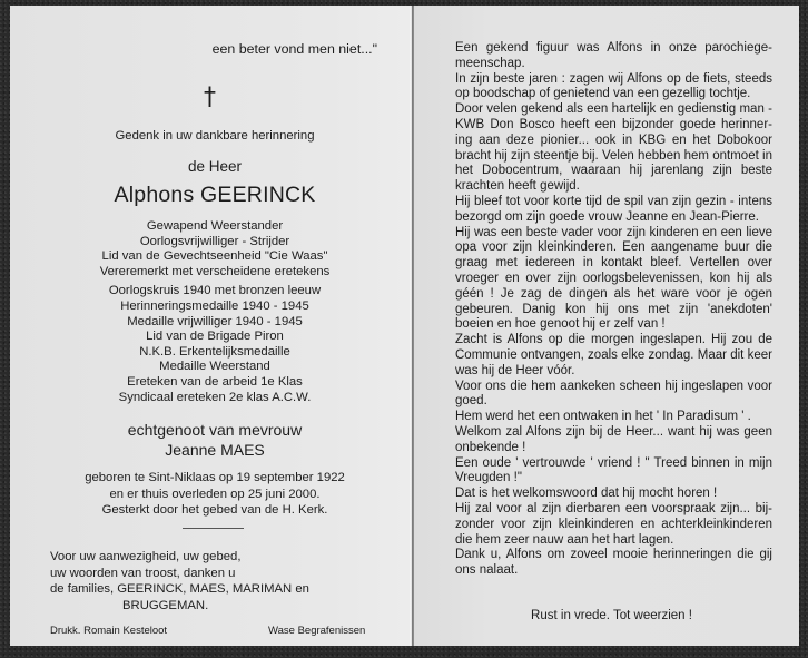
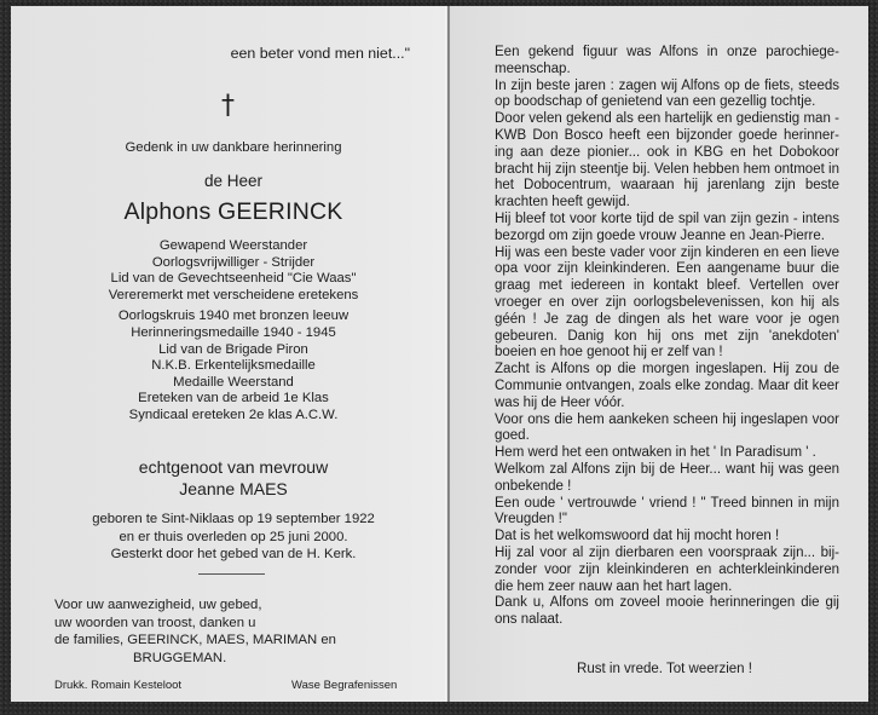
  een beter vond men niet..."
  †
  Gedenk in uw dankbare herinnering
  de Heer
  Alphons GEERINCK
  Gewapend Weerstander
  Oorlogsvrijwilliger - Strijder
  Lid van de Gevechtseenheid "Cie Waas"
  Vereremerkt met verscheidene eretekens
  Oorlogskruis 1940 met bronzen leeuw
  Herinneringsmedaille 1940 - 1945
- Medaille vrijwilliger 1940 - 1945
  Lid van de Brigade Piron
  N.K.B. Erkentelijksmedaille
  Medaille Weerstand
  Ereteken van de arbeid 1e Klas
  Syndicaal ereteken 2e klas A.C.W.
  echtgenoot van mevrouw
  Jeanne MAES
  geboren te Sint-Niklaas op 19 september 1922
  en er thuis overleden op 25 juni 2000.
  Gesterkt door het gebed van de H. Kerk.
  Voor uw aanwezigheid, uw gebed,
  uw woorden van troost, danken u
  de families, GEERINCK, MAES, MARIMAN en
  BRUGGEMAN.
  Drukk. Romain Kesteloot
  Wase Begrafenissen
  Een gekend figuur was Alfons in onze parochiege-meenschap.
  In zijn beste jaren : zagen wij Alfons op de fiets, steeds op boodschap of genietend van een gezellig tochtje.
  Door velen gekend als een hartelijk en gedienstig man - KWB Don Bosco heeft een bijzonder goede herinner-ing aan deze pionier... ook in KBG en het Dobokoor bracht hij zijn steentje bij. Velen hebben hem ontmoet in het Dobocentrum, waaraan hij jarenlang zijn beste krachten heeft gewijd.
  Hij bleef tot voor korte tijd de spil van zijn gezin - intens bezorgd om zijn goede vrouw Jeanne en Jean-Pierre.
  Hij was een beste vader voor zijn kinderen en een lieve opa voor zijn kleinkinderen. Een aangename buur die graag met iedereen in kontakt bleef. Vertellen over vroeger en over zijn oorlogsbelevenissen, kon hij als géén ! Je zag de dingen als het ware voor je ogen gebeuren. Danig kon hij ons met zijn 'anekdoten' boeien en hoe genoot hij er zelf van !
  Zacht is Alfons op die morgen ingeslapen. Hij zou de Communie ontvangen, zoals elke zondag. Maar dit keer was hij de Heer vóór.
  Voor ons die hem aankeken scheen hij ingeslapen voor goed.
  Hem werd het een ontwaken in het ' In Paradisum ' .
  Welkom zal Alfons zijn bij de Heer... want hij was geen onbekende !
  Een oude ' vertrouwde ' vriend ! " Treed binnen in mijn Vreugden !"
  Dat is het welkomswoord dat hij mocht horen !
  Hij zal voor al zijn dierbaren een voorspraak zijn... bij-zonder voor zijn kleinkinderen en achterkleinkinderen die hem zeer nauw aan het hart lagen.
  Dank u, Alfons om zoveel mooie herinneringen die gij ons nalaat.
  Rust in vrede. Tot weerzien !
